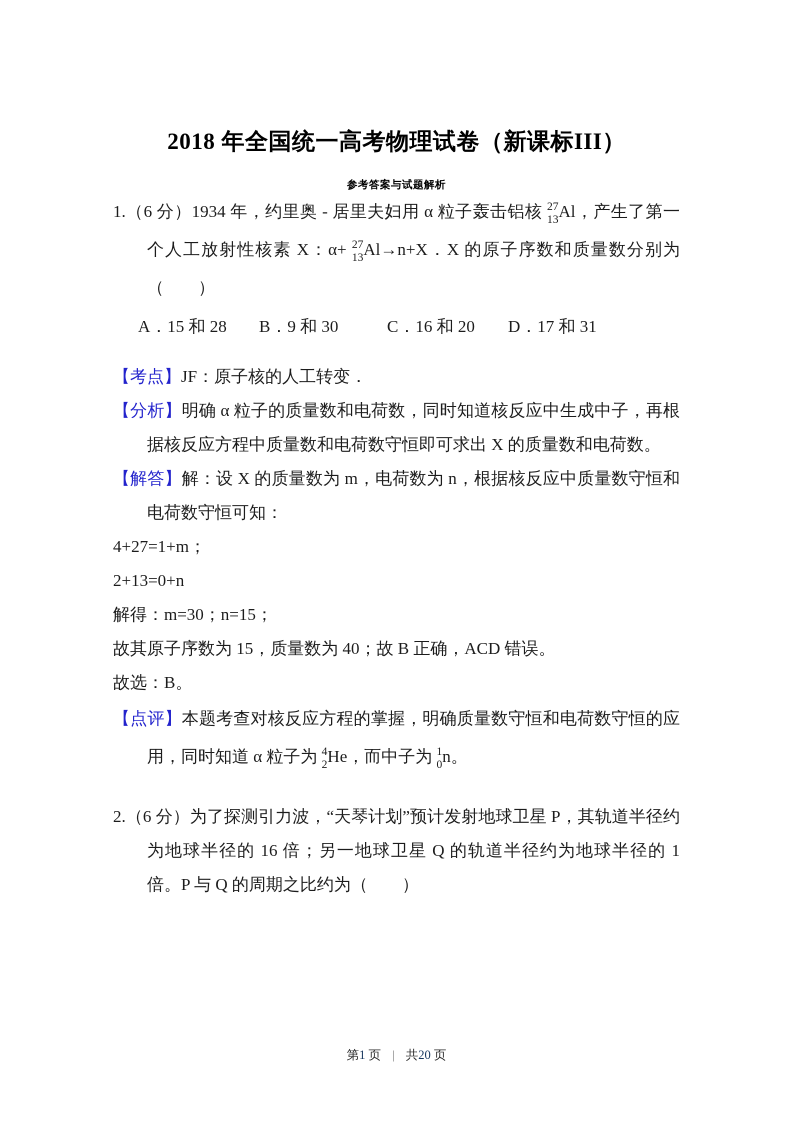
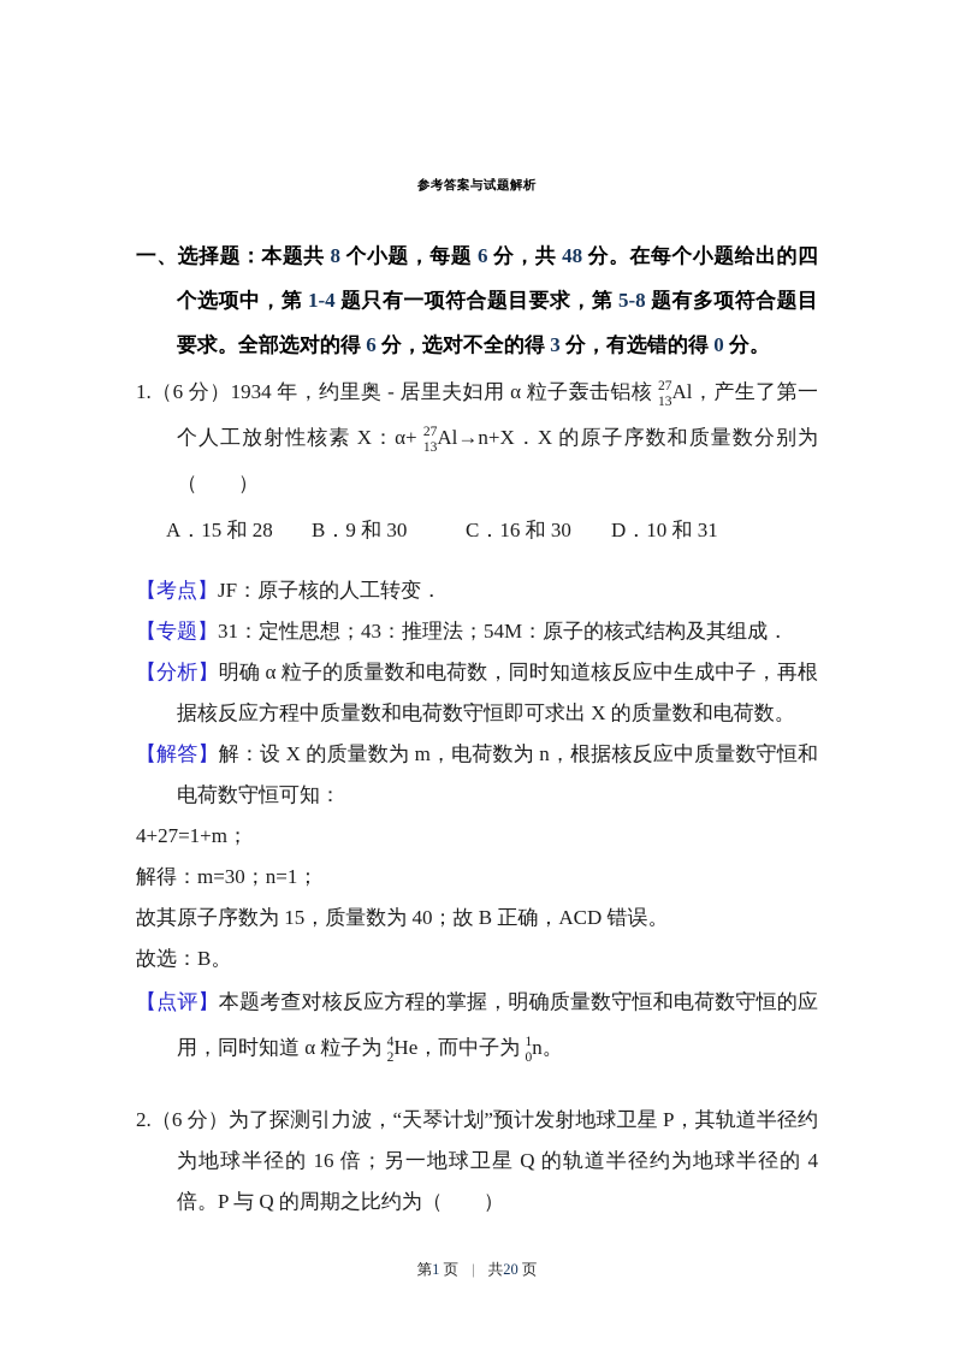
- 2018 年全国统一高考物理试卷（新课标III）
  参考答案与试题解析
+ 一、选择题：本题共 8 个小题，每题 6 分，共 48 分。在每个小题给出的四个选项中，第 1-4 题只有一项符合题目要求，第 5-8 题有多项符合题目要求。全部选对的得 6 分，选对不全的得 3 分，有选错的得 0 分。
  1.（6 分）1934 年，约里奥 - 居里夫妇用 α 粒子轰击铝核
  27
  13
  Al，产生了第一个人工放射性核素 X：α+
  27
  13
  Al→n+X．X 的原子序数和质量数分别为（ ）
  A．15 和 28
  B．9 和 30
- C．16 和 20
+ C．16 和 30
- D．17 和 31
+ D．10 和 31
  【考点】JF：原子核的人工转变．
+ 【专题】31：定性思想；43：推理法；54M：原子的核式结构及其组成．
  【分析】明确 α 粒子的质量数和电荷数，同时知道核反应中生成中子，再根据核反应方程中质量数和电荷数守恒即可求出 X 的质量数和电荷数。
  【解答】解：设 X 的质量数为 m，电荷数为 n，根据核反应中质量数守恒和电荷数守恒可知：
  4+27=1+m；
- 2+13=0+n
- 解得：m=30；n=15；
+ 解得：m=30；n=1；
  故其原子序数为 15，质量数为 40；故 B 正确，ACD 错误。
  故选：B。
  【点评】本题考查对核反应方程的掌握，明确质量数守恒和电荷数守恒的应用，同时知道 α 粒子为
  4
  2
  He，而中子为
  1
  0
  n。
- 2.（6 分）为了探测引力波，“天琴计划”预计发射地球卫星 P，其轨道半径约为地球半径的 16 倍；另一地球卫星 Q 的轨道半径约为地球半径的 1 倍。P 与 Q 的周期之比约为（ ）
+ 2.（6 分）为了探测引力波，“天琴计划”预计发射地球卫星 P，其轨道半径约为地球半径的 16 倍；另一地球卫星 Q 的轨道半径约为地球半径的 4 倍。P 与 Q 的周期之比约为（ ）
  第1 页 | 共20 页
